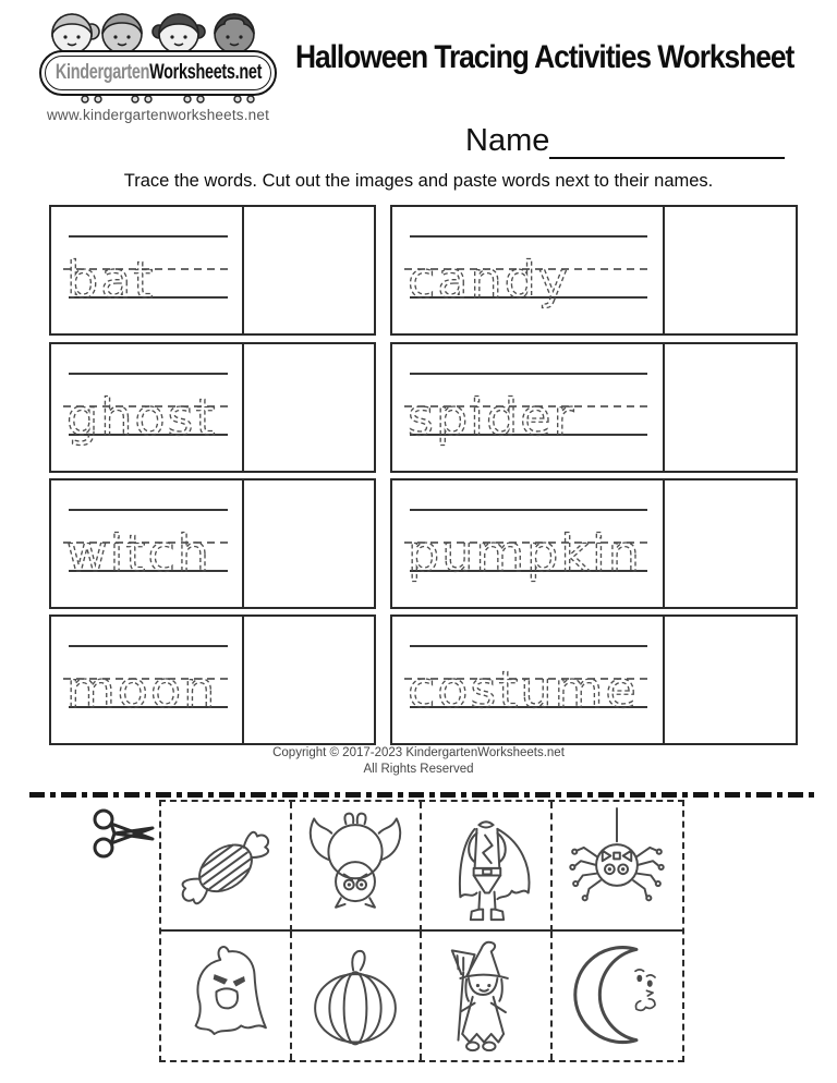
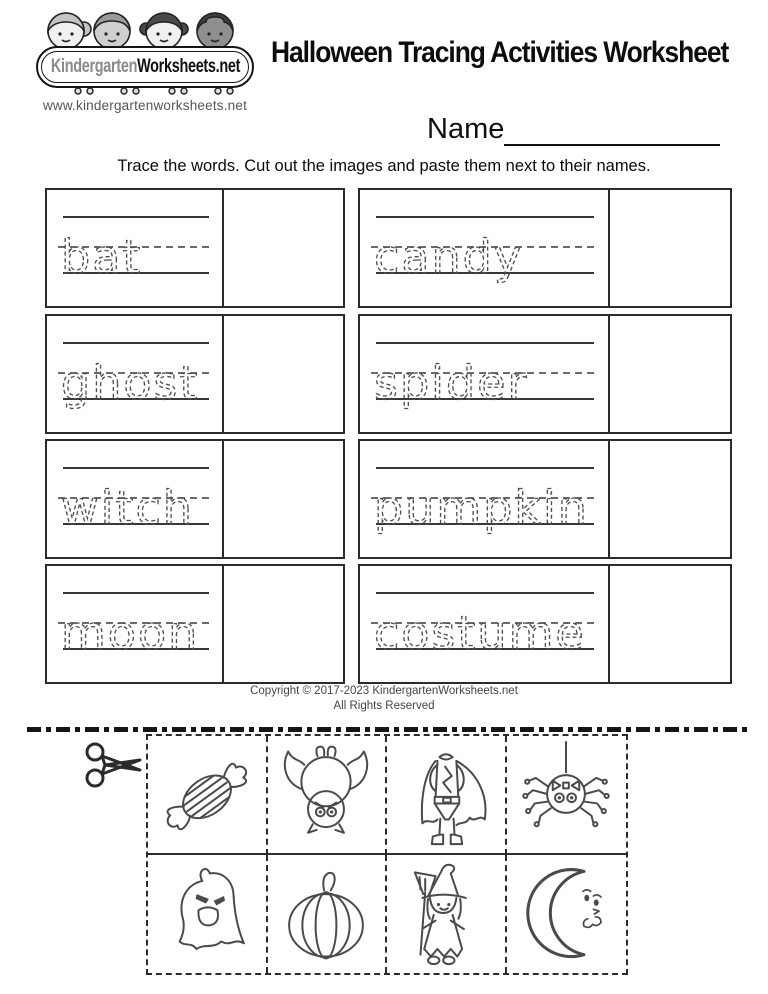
  KindergartenWorksheets.net
  www.kindergartenworksheets.net
  Halloween Tracing Activities Worksheet
  Name
- Trace the words. Cut out the images and paste words next to their names.
+ Trace the words. Cut out the images and paste them next to their names.
  bat
  candy
  ghost
  spider
  witch
  pumpkin
  moon
  costume
  Copyright © 2017-2023 KindergartenWorksheets.net
  All Rights Reserved
